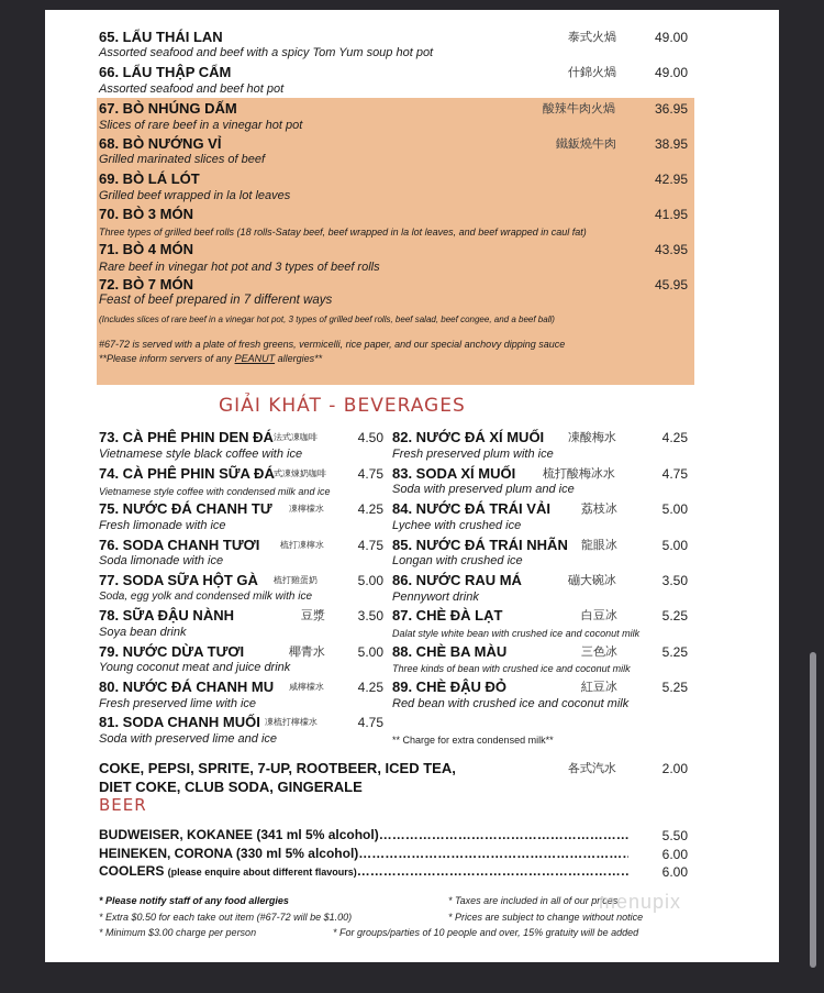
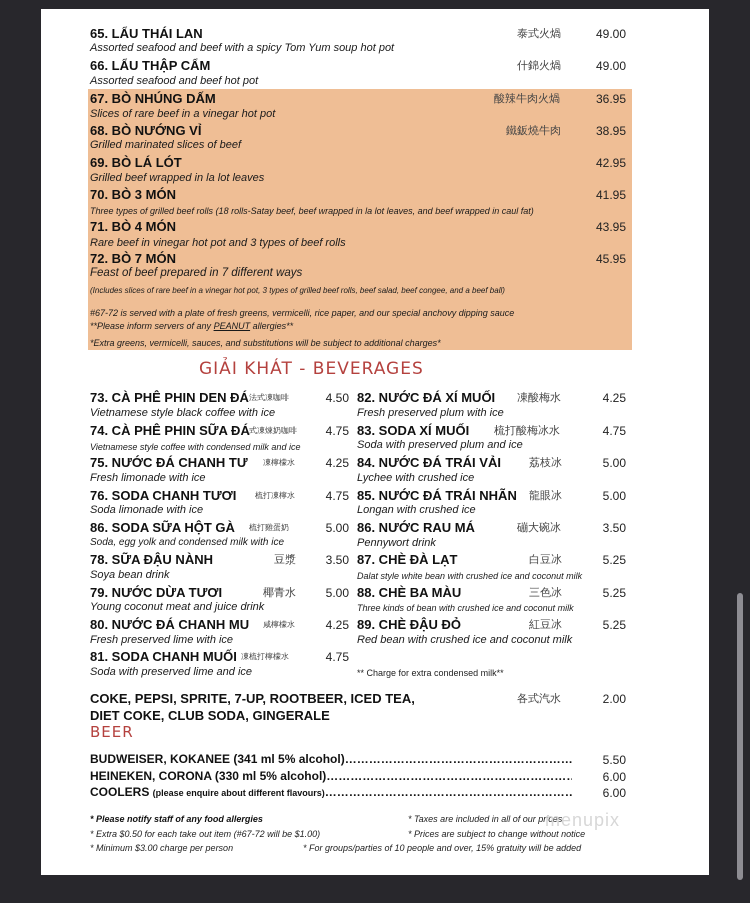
  65. LẨU THÁI LAN
  泰式火煱
  49.00
  Assorted seafood and beef with a spicy Tom Yum soup hot pot
  66. LẨU THẬP CẨM
  什錦火煱
  49.00
  Assorted seafood and beef hot pot
  67. BÒ NHÚNG DẤM
  酸辣牛肉火煱
  36.95
  Slices of rare beef in a vinegar hot pot
  68. BÒ NƯỚNG VỈ
  鐵鈑燒牛肉
  38.95
  Grilled marinated slices of beef
  69. BÒ LÁ LÓT
  42.95
  Grilled beef wrapped in la lot leaves
  70. BÒ 3 MÓN
  41.95
  Three types of grilled beef rolls (18 rolls-Satay beef, beef wrapped in la lot leaves, and beef wrapped in caul fat)
  71. BÒ 4 MÓN
  43.95
  Rare beef in vinegar hot pot and 3 types of beef rolls
  72. BÒ 7 MÓN
  45.95
  Feast of beef prepared in 7 different ways
  (Includes slices of rare beef in a vinegar hot pot, 3 types of grilled beef rolls, beef salad, beef congee, and a beef ball)
  #67-72 is served with a plate of fresh greens, vermicelli, rice paper, and our special anchovy dipping sauce
  **Please inform servers of any PEANUT allergies**
+ *Extra greens, vermicelli, sauces, and substitutions will be subject to additional charges*
  GIẢI KHÁT - BEVERAGES
  73. CÀ PHÊ PHIN DEN ĐÁ
  法式凍咖啡
  4.50
  Vietnamese style black coffee with ice
  74. CÀ PHÊ PHIN SỮA ĐÁ
  式凍煉奶咖啡
  4.75
  Vietnamese style coffee with condensed milk and ice
  75. NƯỚC ĐÁ CHANH TƯ
  凍檸檬水
  4.25
  Fresh limonade with ice
  76. SODA CHANH TƯƠI
  梳打凍檸水
  4.75
  Soda limonade with ice
- 77. SODA SỮA HỘT GÀ
+ 86. SODA SỮA HỘT GÀ
  梳打雞蛋奶
  5.00
  Soda, egg yolk and condensed milk with ice
  78. SỮA ĐẬU NÀNH
  豆漿
  3.50
  Soya bean drink
  79. NƯỚC DỪA TƯƠI
  椰青水
  5.00
  Young coconut meat and juice drink
  80. NƯỚC ĐÁ CHANH MU
  咸檸檬水
  4.25
  Fresh preserved lime with ice
  81. SODA CHANH MUỐI
  凍梳打檸檬水
  4.75
  Soda with preserved lime and ice
  82. NƯỚC ĐÁ XÍ MUỐI
  凍酸梅水
  4.25
  Fresh preserved plum with ice
  83. SODA XÍ MUỐI
  梳打酸梅冰水
  4.75
  Soda with preserved plum and ice
  84. NƯỚC ĐÁ TRÁI VẢI
  荔枝冰
  5.00
  Lychee with crushed ice
  85. NƯỚC ĐÁ TRÁI NHÃN
  龍眼冰
  5.00
  Longan with crushed ice
  86. NƯỚC RAU MÁ
  磞大碗冰
  3.50
  Pennywort drink
  87. CHÈ ĐÀ LẠT
  白豆冰
  5.25
  Dalat style white bean with crushed ice and coconut milk
  88. CHÈ BA MÀU
  三色冰
  5.25
  Three kinds of bean with crushed ice and coconut milk
  89. CHÈ ĐẬU ĐỎ
  紅豆冰
  5.25
  Red bean with crushed ice and coconut milk
  ** Charge for extra condensed milk**
  COKE, PEPSI, SPRITE, 7-UP, ROOTBEER, ICED TEA,
  DIET COKE, CLUB SODA, GINGERALE
  各式汽水
  2.00
  BEER
  BUDWEISER, KOKANEE (341 ml 5% alcohol)…………………………………………………
  5.50
  HEINEKEN, CORONA (330 ml 5% alcohol)……………………………………………………
  6.00
  COOLERS (please enquire about different flavours)………………………………………………………
  6.00
  * Please notify staff of any food allergies
  * Taxes are included in all of our prices
  * Extra $0.50 for each take out item (#67-72 will be $1.00)
  * Prices are subject to change without notice
  * Minimum $3.00 charge per person
  * For groups/parties of 10 people and over, 15% gratuity will be added
  menupix
